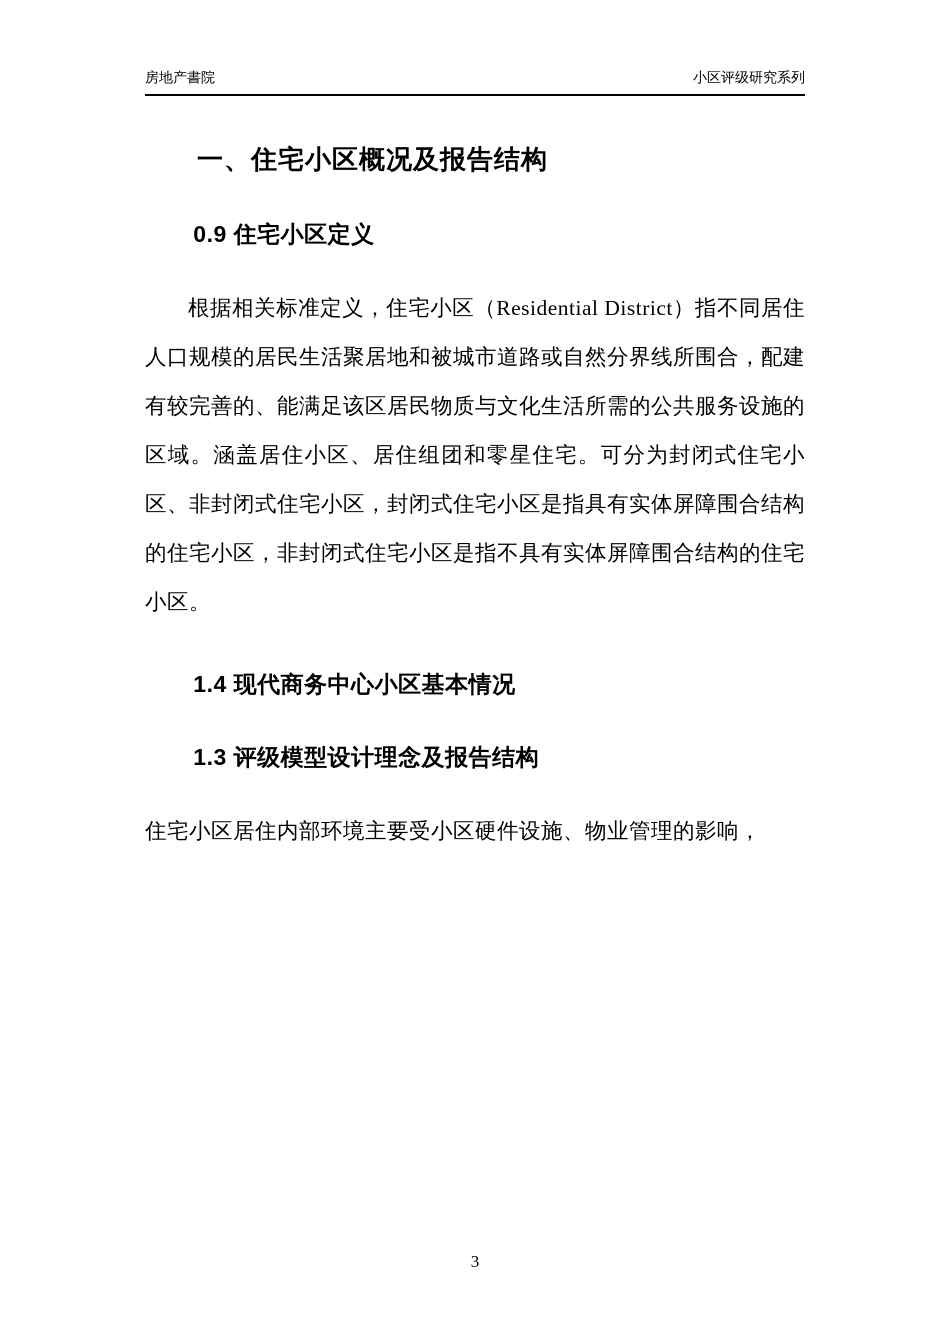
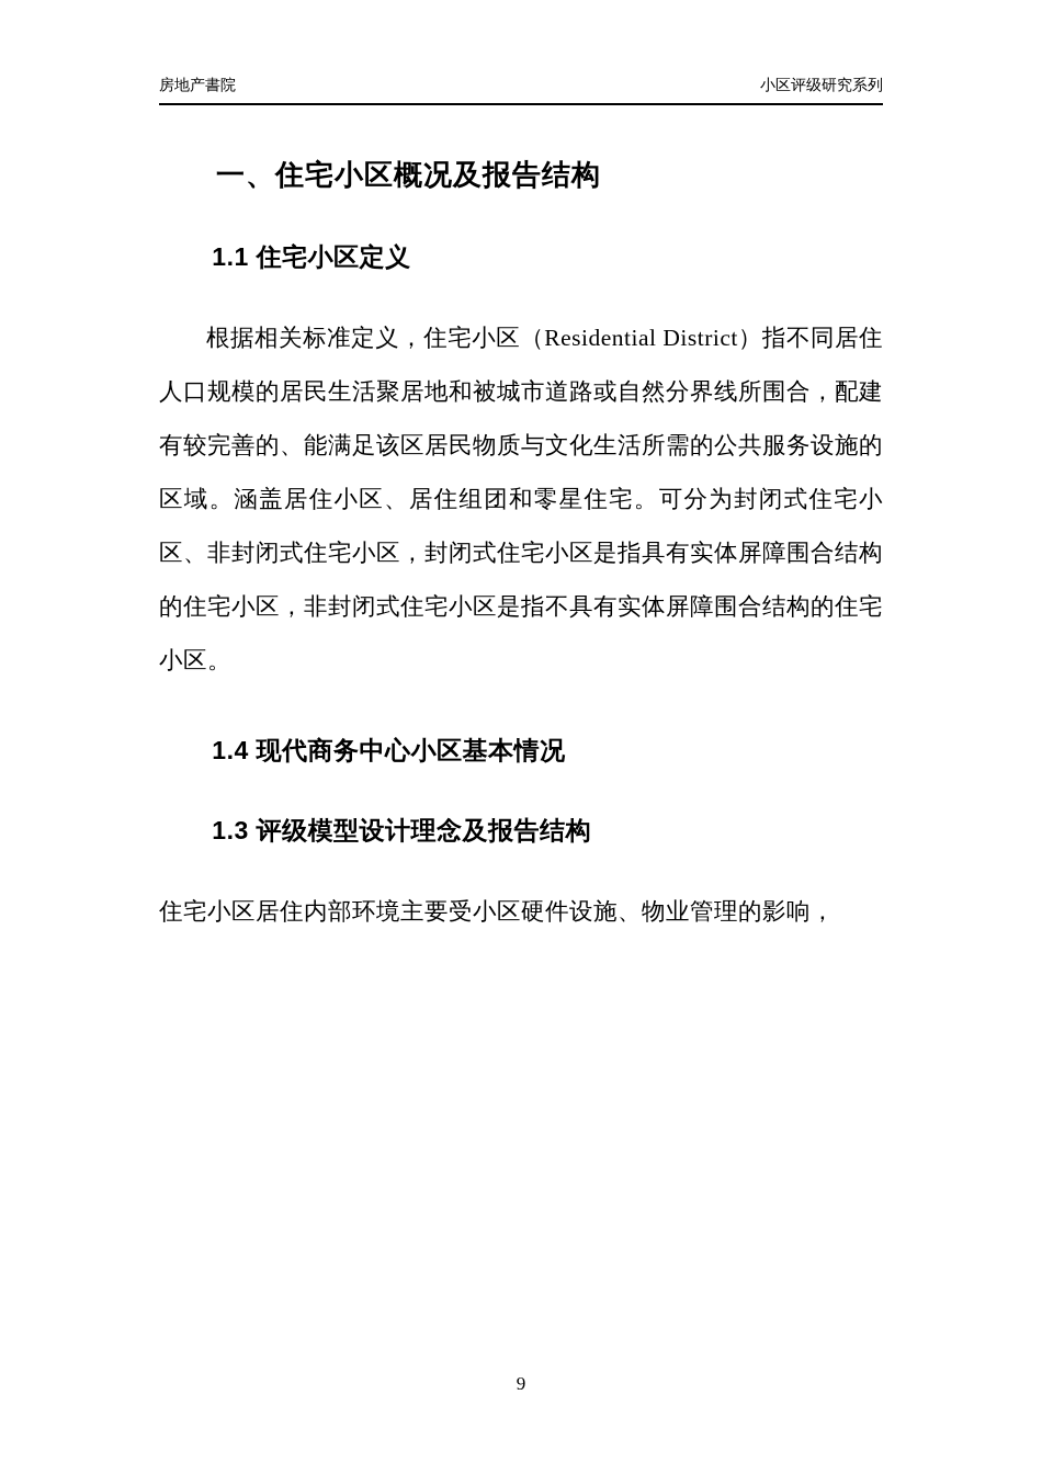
  房地产書院
  小区评级研究系列
  一、住宅小区概况及报告结构
- 0.9 住宅小区定义
+ 1.1 住宅小区定义
  根据相关标准定义，住宅小区（Residential District）指不同居住人口规模的居民生活聚居地和被城市道路或自然分界线所围合，配建有较完善的、能满足该区居民物质与文化生活所需的公共服务设施的区域。涵盖居住小区、居住组团和零星住宅。可分为封闭式住宅小区、非封闭式住宅小区，封闭式住宅小区是指具有实体屏障围合结构的住宅小区，非封闭式住宅小区是指不具有实体屏障围合结构的住宅小区。
  1.4 现代商务中心小区基本情况
  1.3 评级模型设计理念及报告结构
  住宅小区居住内部环境主要受小区硬件设施、物业管理的影响，
- 3
+ 9
